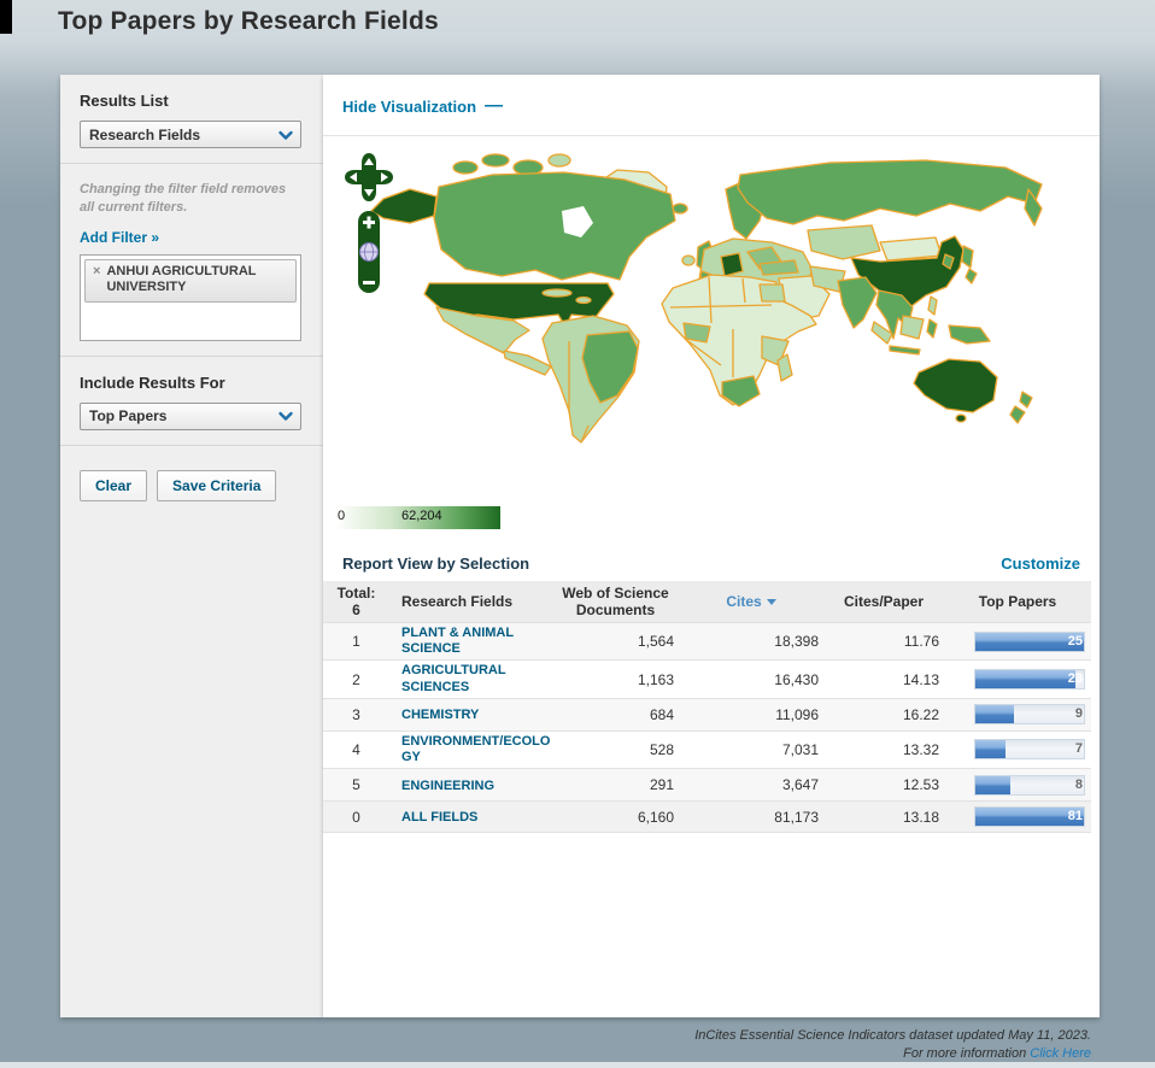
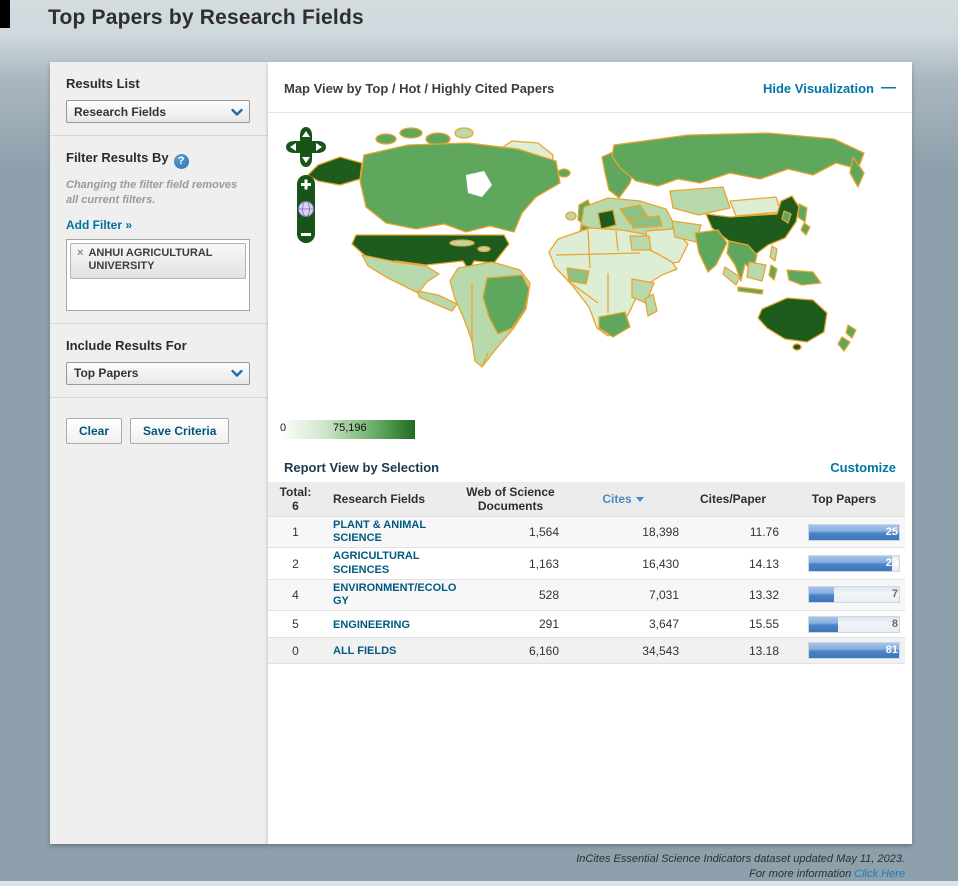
  Top Papers by Research Fields
  Results List
  Research Fields
+ Filter Results By ?
  Changing the filter field removes all current filters.
  Add Filter »
  ×
  ANHUI AGRICULTURAL UNIVERSITY
  Include Results For
  Top Papers
  Clear
  Save Criteria
+ Map View by Top / Hot / Highly Cited Papers
  Hide Visualization
  —
  0
- 62,204
+ 75,196
  Report View by Selection
  Customize
  Total:
  6
  Research Fields
  Web of Science Documents
  Cites
  Cites/Paper
  Top Papers
  1
  PLANT & ANIMAL SCIENCE
  1,564
  18,398
  11.76
  25
  2
  AGRICULTURAL SCIENCES
  1,163
  16,430
  14.13
  23
- 3
- CHEMISTRY
- 684
- 11,096
- 16.22
- 9
  4
  ENVIRONMENT/ECOLOGY
  528
  7,031
  13.32
  7
  5
  ENGINEERING
  291
  3,647
- 12.53
+ 15.55
  8
  0
  ALL FIELDS
  6,160
- 81,173
+ 34,543
  13.18
  81
  InCites Essential Science Indicators dataset updated May 11, 2023.
  For more information Click Here
